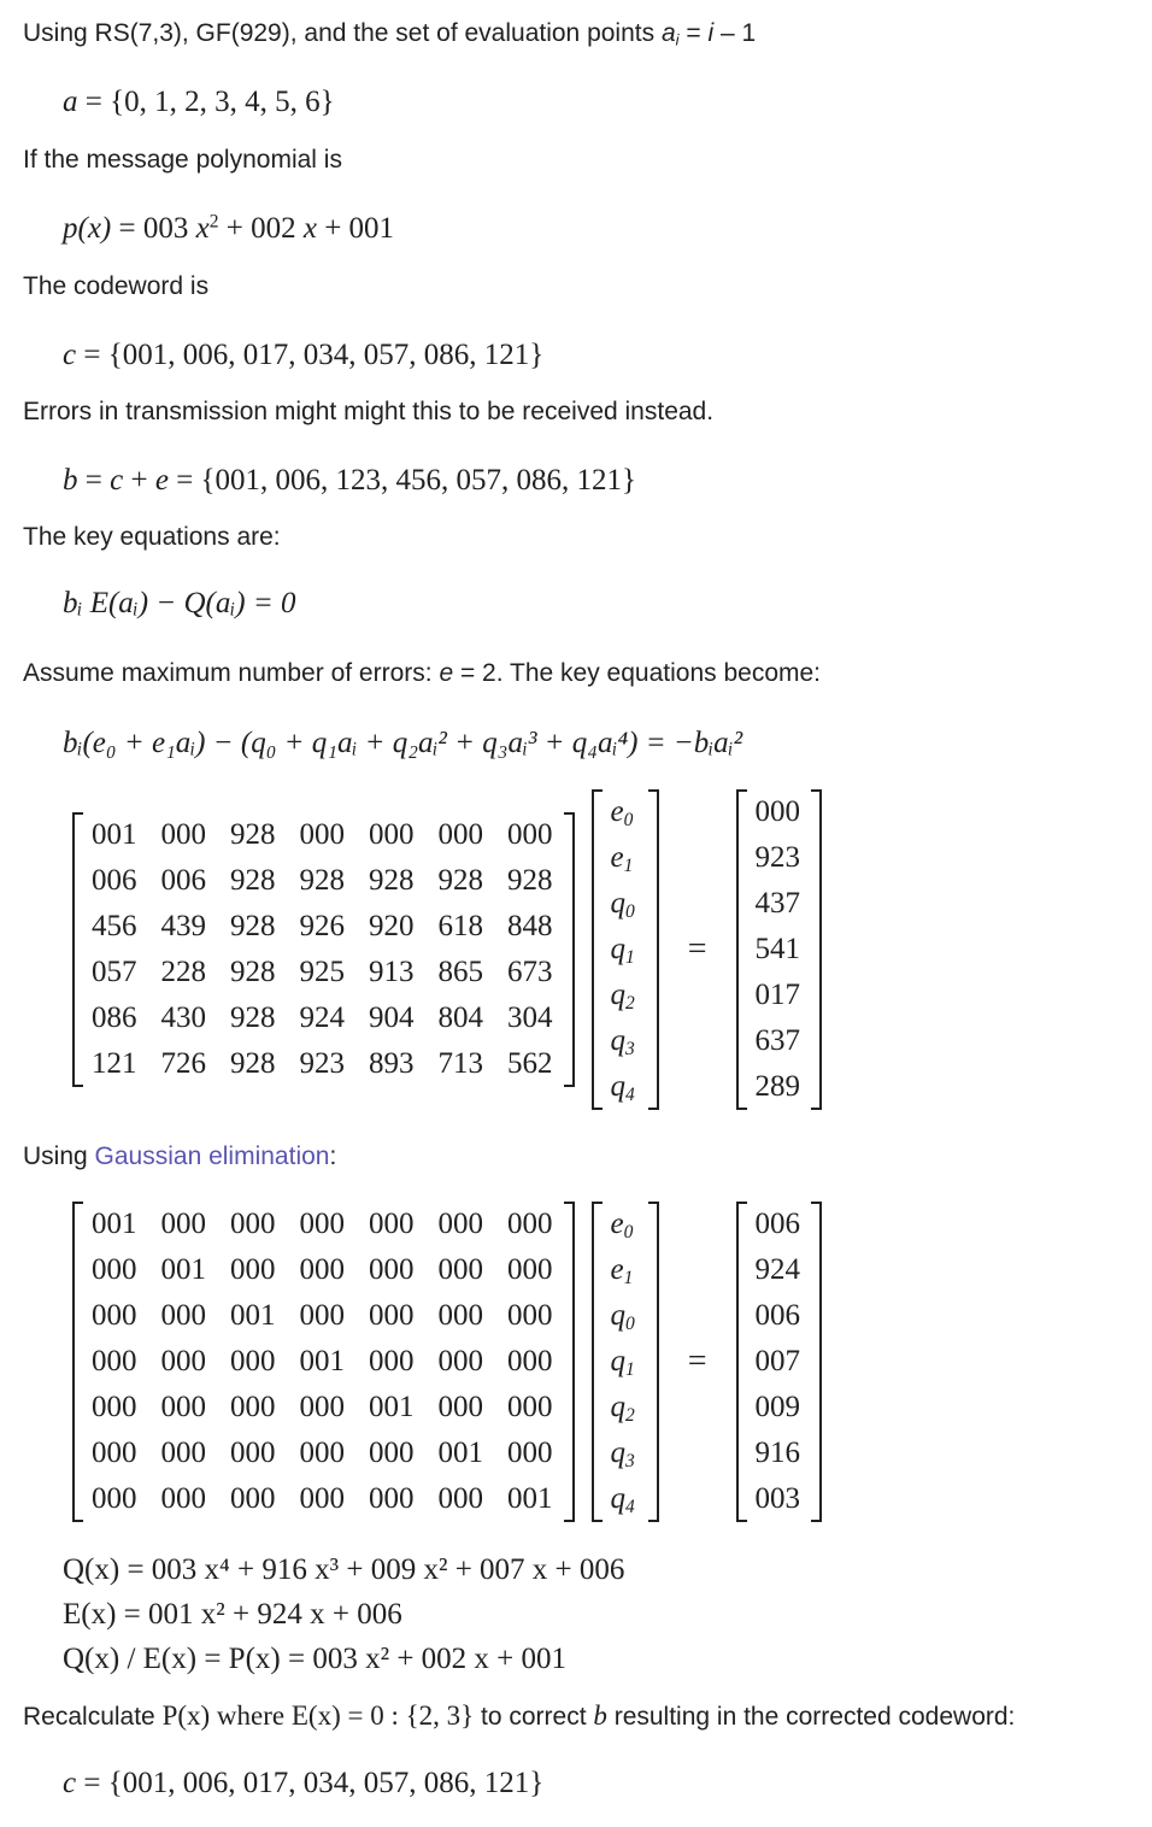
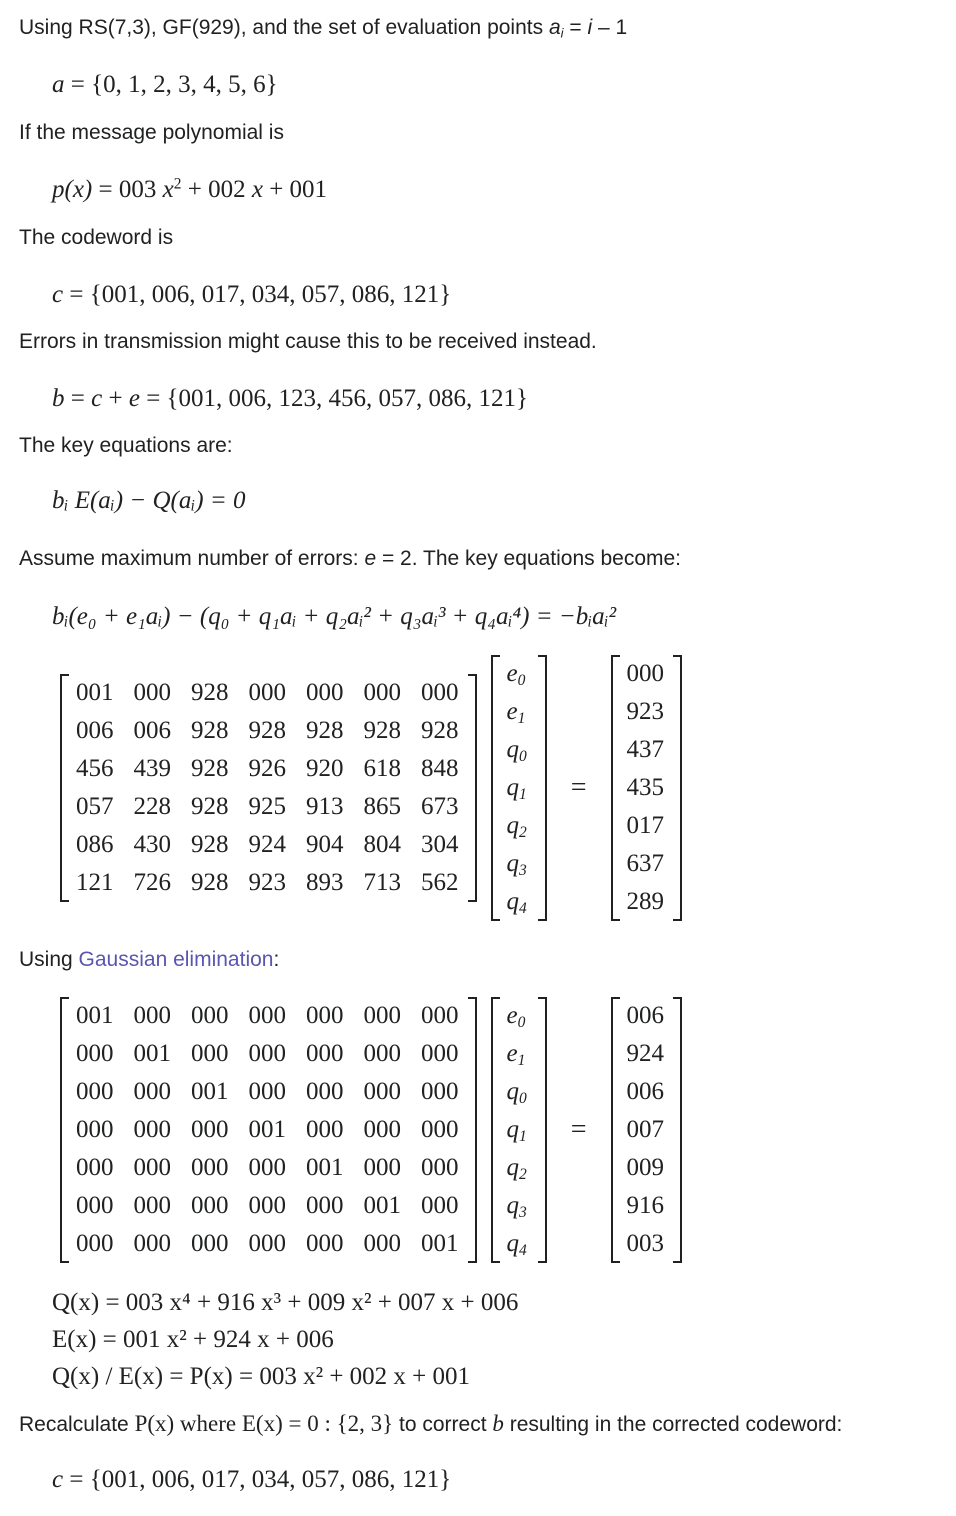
  Using RS(7,3), GF(929), and the set of evaluation points ai = i – 1
  a = {0, 1, 2, 3, 4, 5, 6}
  If the message polynomial is
  p(x) = 003 x2 + 002 x + 001
  The codeword is
  c = {001, 006, 017, 034, 057, 086, 121}
- Errors in transmission might might this to be received instead.
+ Errors in transmission might cause this to be received instead.
  b = c + e = {001, 006, 123, 456, 057, 086, 121}
  The key equations are:
  bᵢ E(aᵢ) − Q(aᵢ) = 0
  Assume maximum number of errors: e = 2. The key equations become:
  bᵢ(e₀ + e₁aᵢ) − (q₀ + q₁aᵢ + q₂aᵢ² + q₃aᵢ³ + q₄aᵢ⁴) = −bᵢaᵢ²
  001	000	928	000	000	000	000
  006	006	928	928	928	928	928
  456	439	928	926	920	618	848
  057	228	928	925	913	865	673
  086	430	928	924	904	804	304
  121	726	928	923	893	713	562
  e0
  e1
  q0
  q1
  q2
  q3
  q4
  =
  000
  923
  437
- 541
+ 435
  017
  637
  289
  Using Gaussian elimination:
  001	000	000	000	000	000	000
  000	001	000	000	000	000	000
  000	000	001	000	000	000	000
  000	000	000	001	000	000	000
  000	000	000	000	001	000	000
  000	000	000	000	000	001	000
  000	000	000	000	000	000	001
  e0
  e1
  q0
  q1
  q2
  q3
  q4
  =
  006
  924
  006
  007
  009
  916
  003
  Q(x) = 003 x⁴ + 916 x³ + 009 x² + 007 x + 006
  E(x) = 001 x² + 924 x + 006
  Q(x) / E(x) = P(x) = 003 x² + 002 x + 001
  Recalculate P(x) where E(x) = 0 : {2, 3} to correct b resulting in the corrected codeword:
  c = {001, 006, 017, 034, 057, 086, 121}
